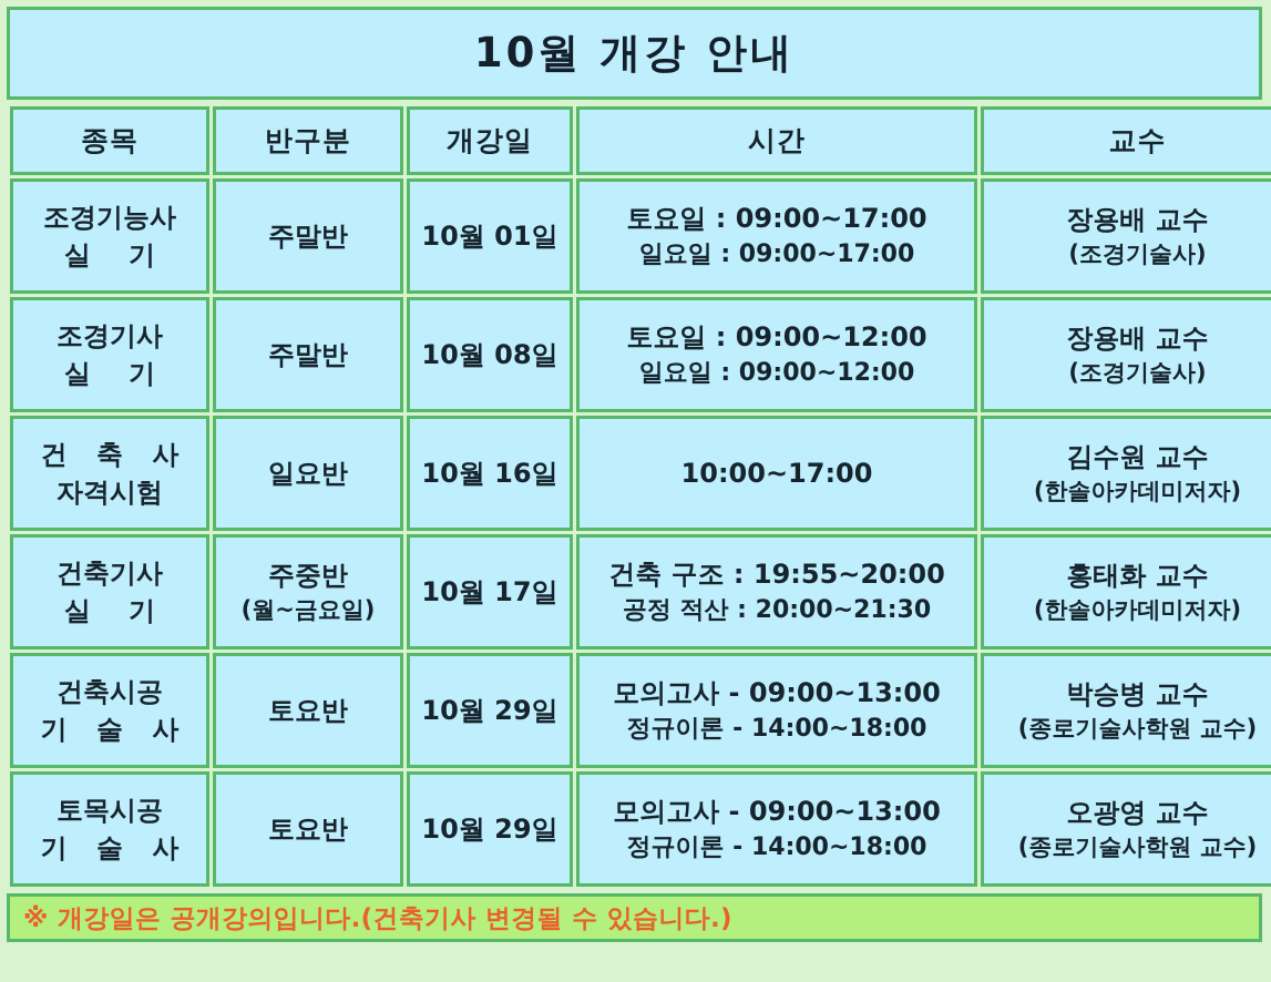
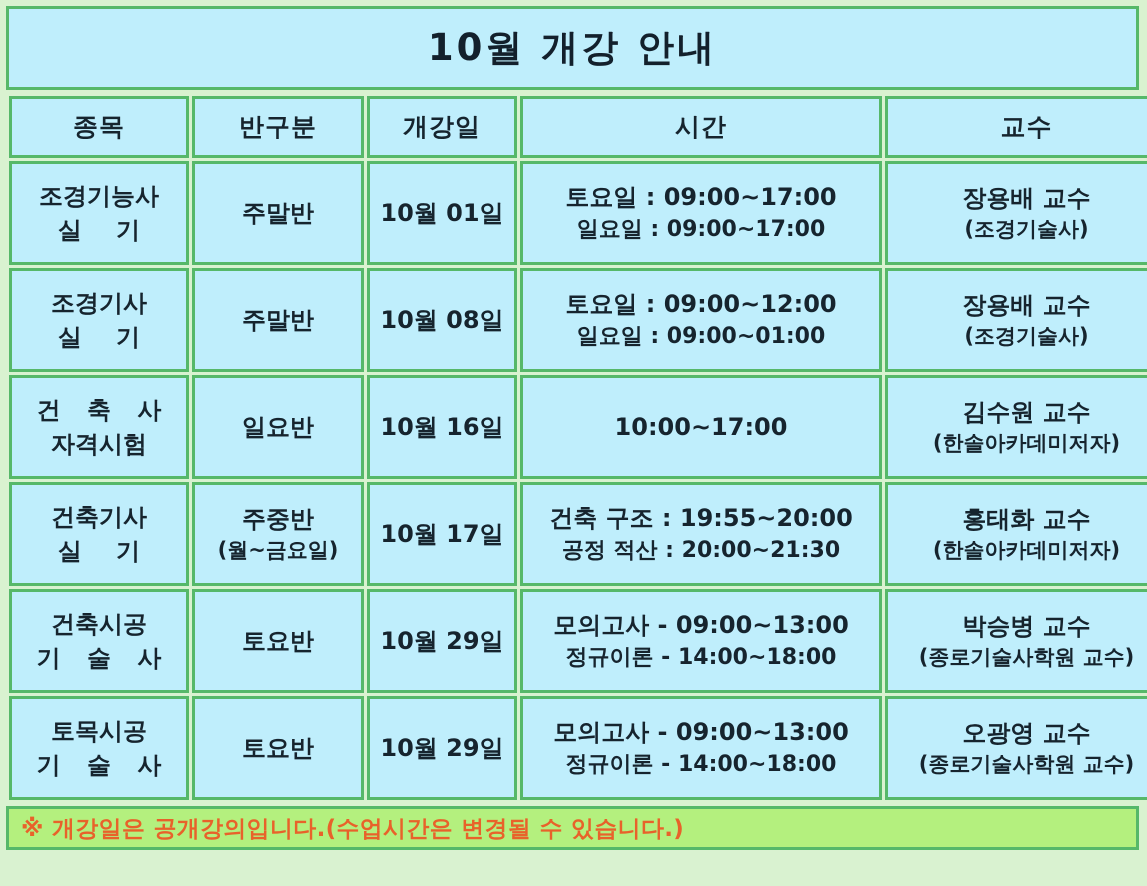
  10월 개강 안내
  종목	반구분	개강일	시간	교수
  조경기능사 실 기	주말반	10월 01일	토요일 : 09:00~17:00 일요일 : 09:00~17:00	장용배 교수 (조경기술사)
- 조경기사 실 기	주말반	10월 08일	토요일 : 09:00~12:00 일요일 : 09:00~12:00	장용배 교수 (조경기술사)
+ 조경기사 실 기	주말반	10월 08일	토요일 : 09:00~12:00 일요일 : 09:00~01:00	장용배 교수 (조경기술사)
  건 축 사 자격시험	일요반	10월 16일	10:00~17:00	김수원 교수 (한솔아카데미저자)
  건축기사 실 기	주중반 (월~금요일)	10월 17일	건축 구조 : 19:55~20:00 공정 적산 : 20:00~21:30	홍태화 교수 (한솔아카데미저자)
  건축시공 기 술 사	토요반	10월 29일	모의고사 - 09:00~13:00 정규이론 - 14:00~18:00	박승병 교수 (종로기술사학원 교수)
  토목시공 기 술 사	토요반	10월 29일	모의고사 - 09:00~13:00 정규이론 - 14:00~18:00	오광영 교수 (종로기술사학원 교수)
- ※ 개강일은 공개강의입니다.(건축기사 변경될 수 있습니다.)
+ ※ 개강일은 공개강의입니다.(수업시간은 변경될 수 있습니다.)
